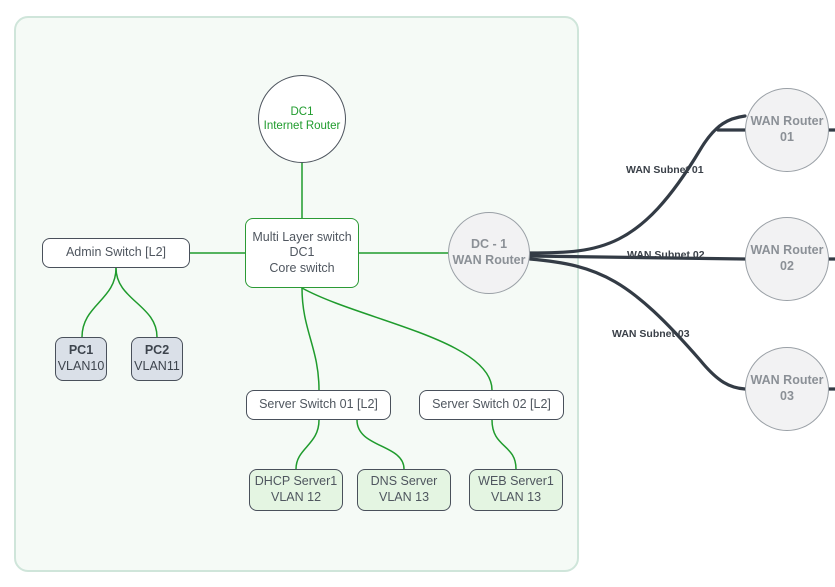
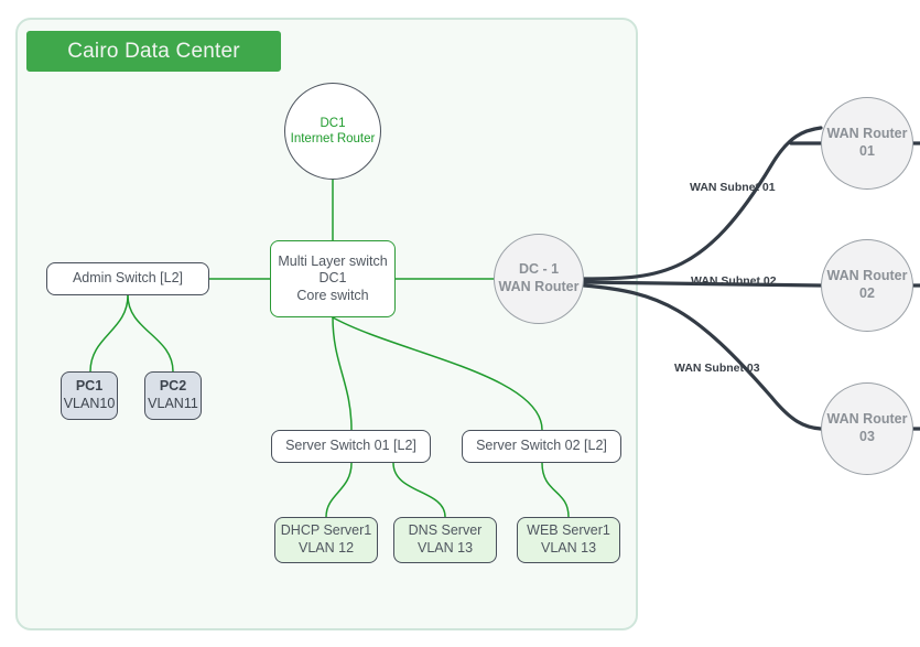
+ Cairo Data Center
  DC1
  Internet Router
  Multi Layer switch
  DC1
  Core switch
  DC - 1
  WAN Router
  Admin Switch [L2]
  PC1
  VLAN10
  PC2
  VLAN11
  Server Switch 01 [L2]
  Server Switch 02 [L2]
  DHCP Server1
  VLAN 12
  DNS Server
  VLAN 13
  WEB Server1
  VLAN 13
  WAN Router
  01
  WAN Router
  02
  WAN Router
  03
  WAN Subnet 01
  WAN Subnet 02
  WAN Subnet 03
